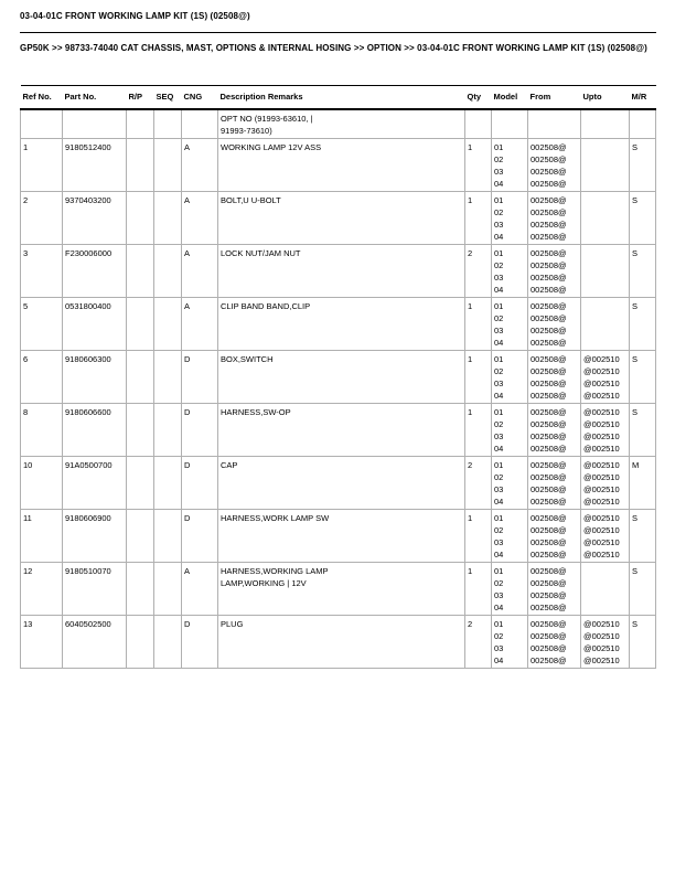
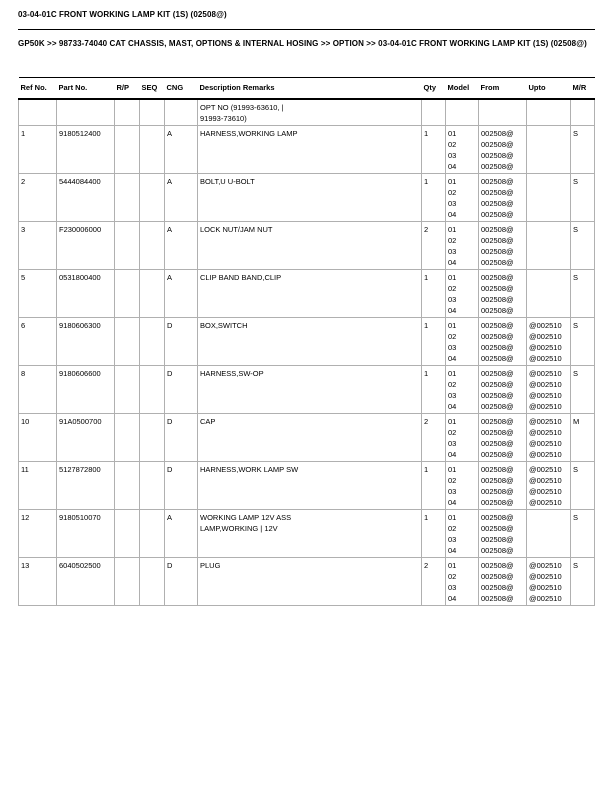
  03-04-01C FRONT WORKING LAMP KIT (1S) (02508@)
  GP50K >> 98733-74040 CAT CHASSIS, MAST, OPTIONS & INTERNAL HOSING >> OPTION >> 03-04-01C FRONT WORKING LAMP KIT (1S) (02508@)
  Ref No.	Part No.	R/P	SEQ	CNG	Description Remarks	Qty	Model	From	Upto	M/R
  					OPT NO (91993-63610, |91993-73610)
- 1	9180512400			A	WORKING LAMP 12V ASS	1	01020304	002508@002508@002508@002508@		S
+ 1	9180512400			A	HARNESS,WORKING LAMP	1	01020304	002508@002508@002508@002508@		S
- 2	9370403200			A	BOLT,U U-BOLT	1	01020304	002508@002508@002508@002508@		S
+ 2	5444084400			A	BOLT,U U-BOLT	1	01020304	002508@002508@002508@002508@		S
  3	F230006000			A	LOCK NUT/JAM NUT	2	01020304	002508@002508@002508@002508@		S
  5	0531800400			A	CLIP BAND BAND,CLIP	1	01020304	002508@002508@002508@002508@		S
  6	9180606300			D	BOX,SWITCH	1	01020304	002508@002508@002508@002508@	@002510@002510@002510@002510	S
  8	9180606600			D	HARNESS,SW-OP	1	01020304	002508@002508@002508@002508@	@002510@002510@002510@002510	S
  10	91A0500700			D	CAP	2	01020304	002508@002508@002508@002508@	@002510@002510@002510@002510	M
- 11	9180606900			D	HARNESS,WORK LAMP SW	1	01020304	002508@002508@002508@002508@	@002510@002510@002510@002510	S
+ 11	5127872800			D	HARNESS,WORK LAMP SW	1	01020304	002508@002508@002508@002508@	@002510@002510@002510@002510	S
- 12	9180510070			A	HARNESS,WORKING LAMPLAMP,WORKING | 12V	1	01020304	002508@002508@002508@002508@		S
+ 12	9180510070			A	WORKING LAMP 12V ASSLAMP,WORKING | 12V	1	01020304	002508@002508@002508@002508@		S
  13	6040502500			D	PLUG	2	01020304	002508@002508@002508@002508@	@002510@002510@002510@002510	S
